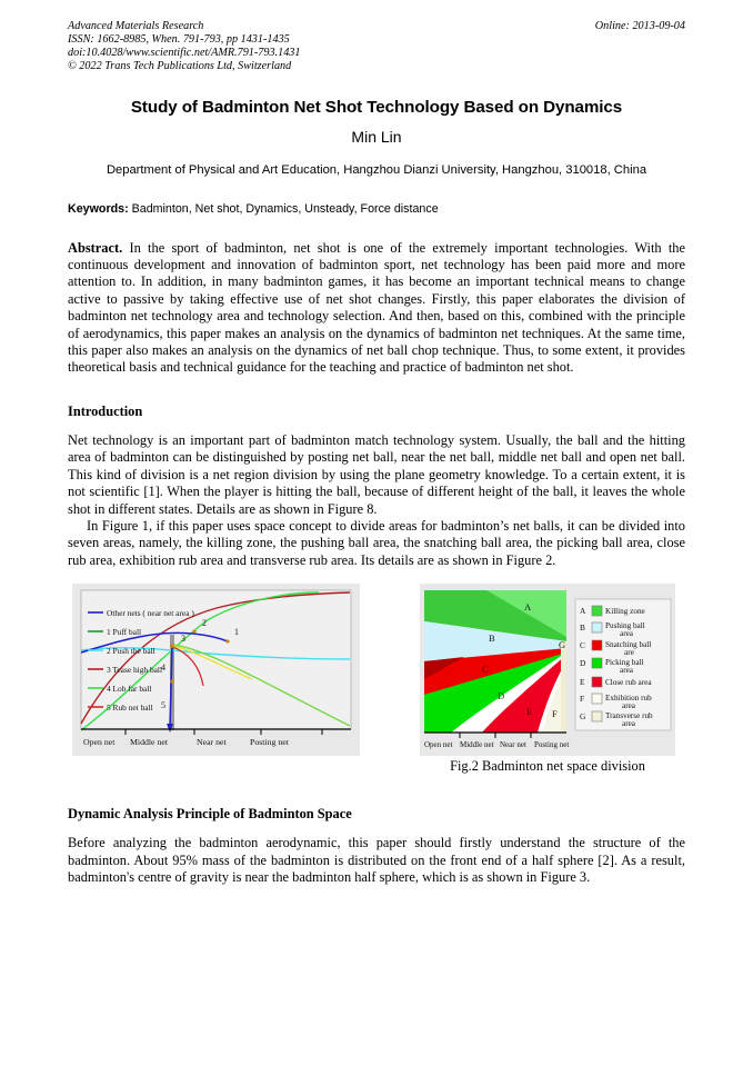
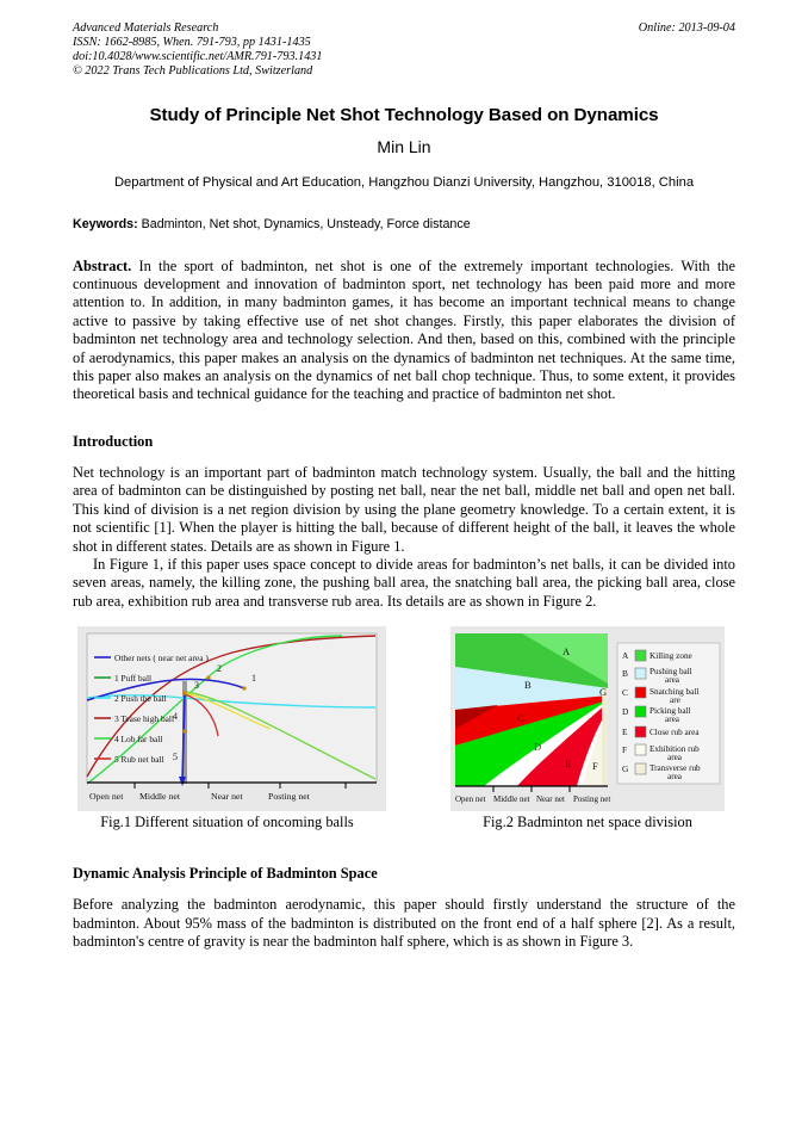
  Advanced Materials Research
  ISSN: 1662-8985, When. 791-793, pp 1431-1435
  doi:10.4028/www.scientific.net/AMR.791-793.1431
  © 2022 Trans Tech Publications Ltd, Switzerland
  Online: 2013-09-04
- Study of Badminton Net Shot Technology Based on Dynamics
+ Study of Principle Net Shot Technology Based on Dynamics
  Min Lin
  Department of Physical and Art Education, Hangzhou Dianzi University, Hangzhou, 310018, China
  Keywords: Badminton, Net shot, Dynamics, Unsteady, Force distance
  Abstract. In the sport of badminton, net shot is one of the extremely important technologies. With the continuous development and innovation of badminton sport, net technology has been paid more and more attention to. In addition, in many badminton games, it has become an important technical means to change active to passive by taking effective use of net shot changes. Firstly, this paper elaborates the division of badminton net technology area and technology selection. And then, based on this, combined with the principle of aerodynamics, this paper makes an analysis on the dynamics of badminton net techniques. At the same time, this paper also makes an analysis on the dynamics of net ball chop technique. Thus, to some extent, it provides theoretical basis and technical guidance for the teaching and practice of badminton net shot.
  Introduction
- Net technology is an important part of badminton match technology system. Usually, the ball and the hitting area of badminton can be distinguished by posting net ball, near the net ball, middle net ball and open net ball. This kind of division is a net region division by using the plane geometry knowledge. To a certain extent, it is not scientific [1]. When the player is hitting the ball, because of different height of the ball, it leaves the whole shot in different states. Details are as shown in Figure 8.
+ Net technology is an important part of badminton match technology system. Usually, the ball and the hitting area of badminton can be distinguished by posting net ball, near the net ball, middle net ball and open net ball. This kind of division is a net region division by using the plane geometry knowledge. To a certain extent, it is not scientific [1]. When the player is hitting the ball, because of different height of the ball, it leaves the whole shot in different states. Details are as shown in Figure 1.
  In Figure 1, if this paper uses space concept to divide areas for badminton’s net balls, it can be divided into seven areas, namely, the killing zone, the pushing ball area, the snatching ball area, the picking ball area, close rub area, exhibition rub area and transverse rub area. Its details are as shown in Figure 2.
  1
  2
  3
  4
  5
  Other nets ( near net area )
  1 Puff ball
  2 Push the ball
  3 Tease high ball
  4 Lob far ball
  5 Rub net ball
  Open net
  Middle net
  Near net
  Posting net
  A
  B
  C
  D
  E
  F
  G
  Open net
  Middle net
  Near net
  Posting net
  A
  Killing zone
  B
  Pushing ball
  area
  C
  Snatching ball
  are
  D
  Picking ball
  area
  E
  Close rub area
  F
  Exhibition rub
  area
  G
  Transverse rub
  area
+ Fig.1 Different situation of oncoming balls
  Fig.2 Badminton net space division
  Dynamic Analysis Principle of Badminton Space
  Before analyzing the badminton aerodynamic, this paper should firstly understand the structure of the badminton. About 95% mass of the badminton is distributed on the front end of a half sphere [2]. As a result, badminton's centre of gravity is near the badminton half sphere, which is as shown in Figure 3.
